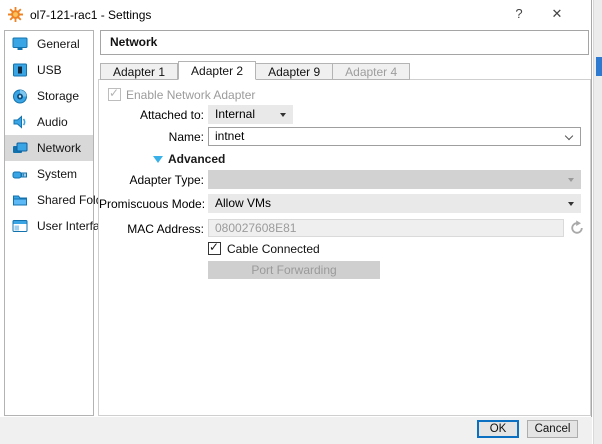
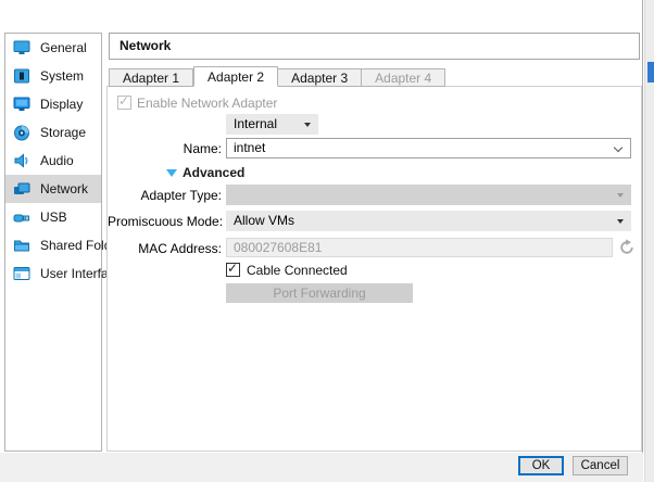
- ol7-121-rac1 - Settings
- ?
- ✕
  General
- USB
+ System
+ Display
  Storage
  Audio
  Network
- System
+ USB
  User Interfa
  Network
  Adapter 1
  Adapter 2
- Adapter 9
+ Adapter 3
  Adapter 4
  ✓
  Enable Network Adapter
- Attached to:
  Name:
  intnet
  Advanced
  Adapter Type:
  Promiscuous Mode:
  Allow VMs
  MAC Address:
  080027608E81
  ✓
  Cable Connected
  Port Forwarding
  OK
  Cancel
